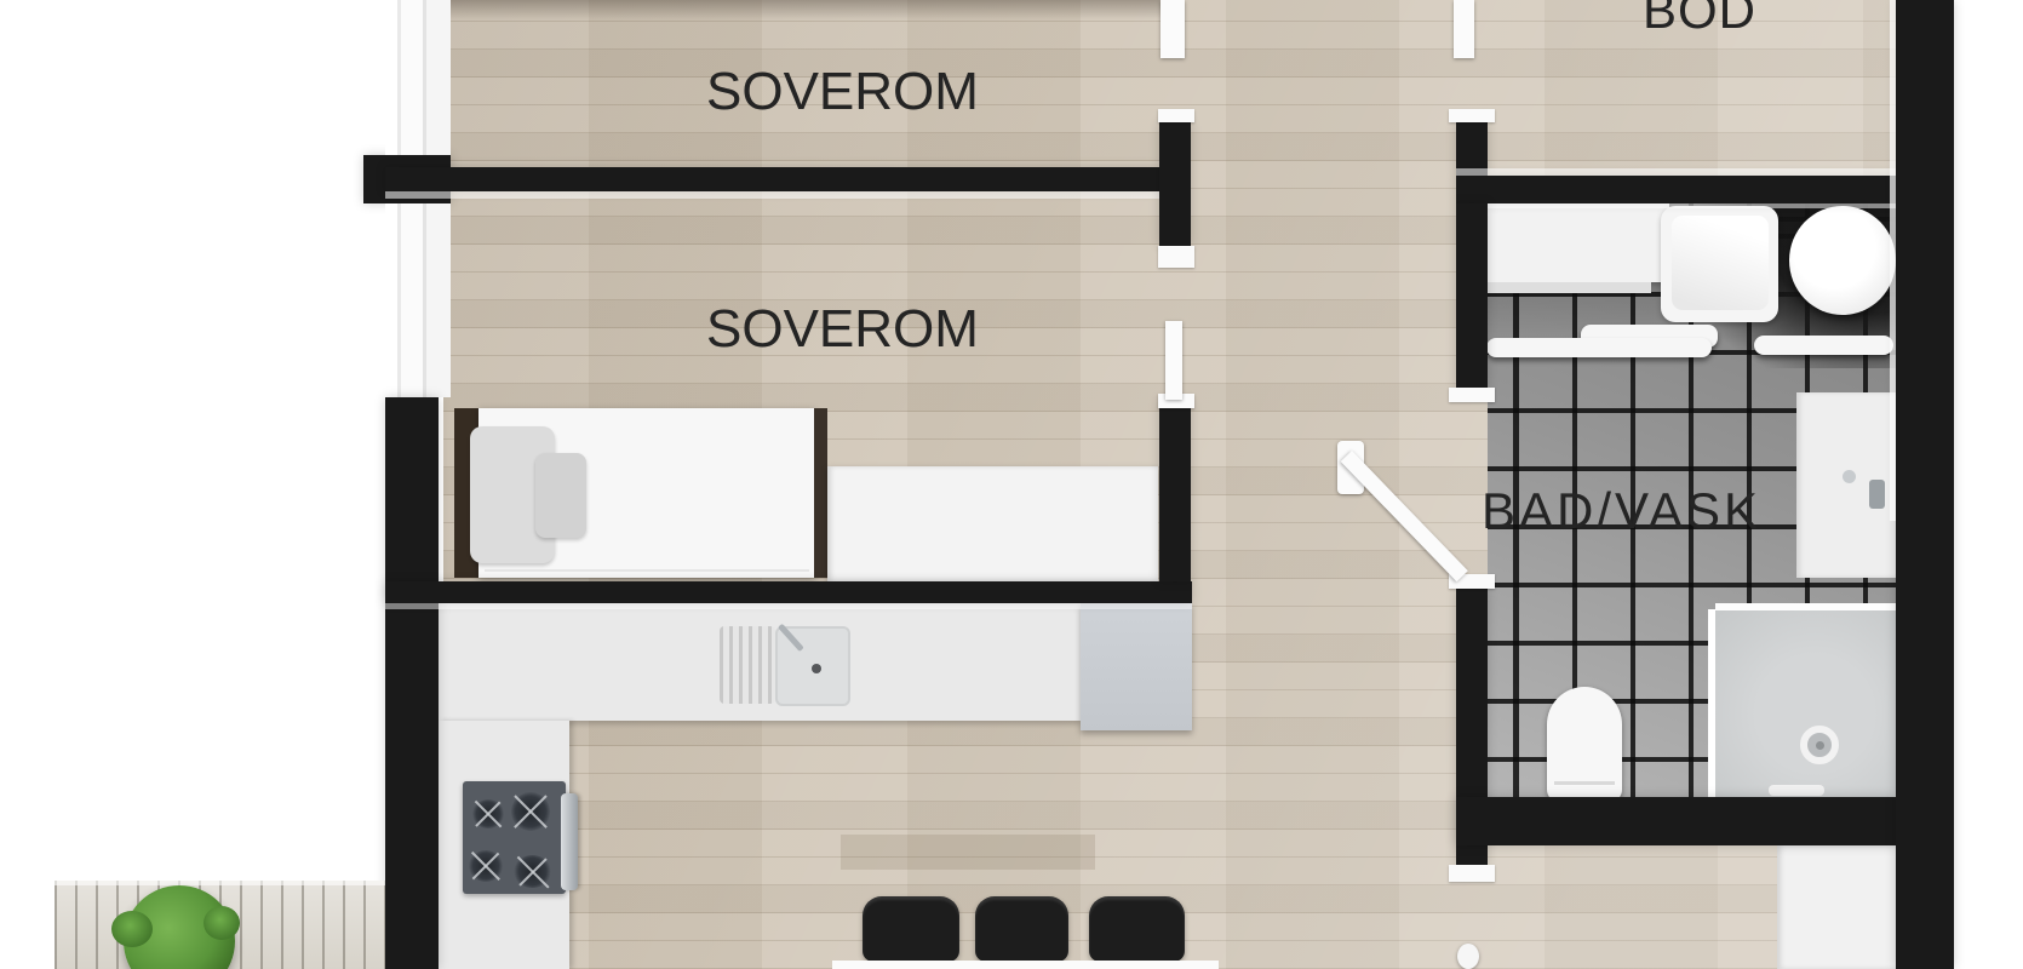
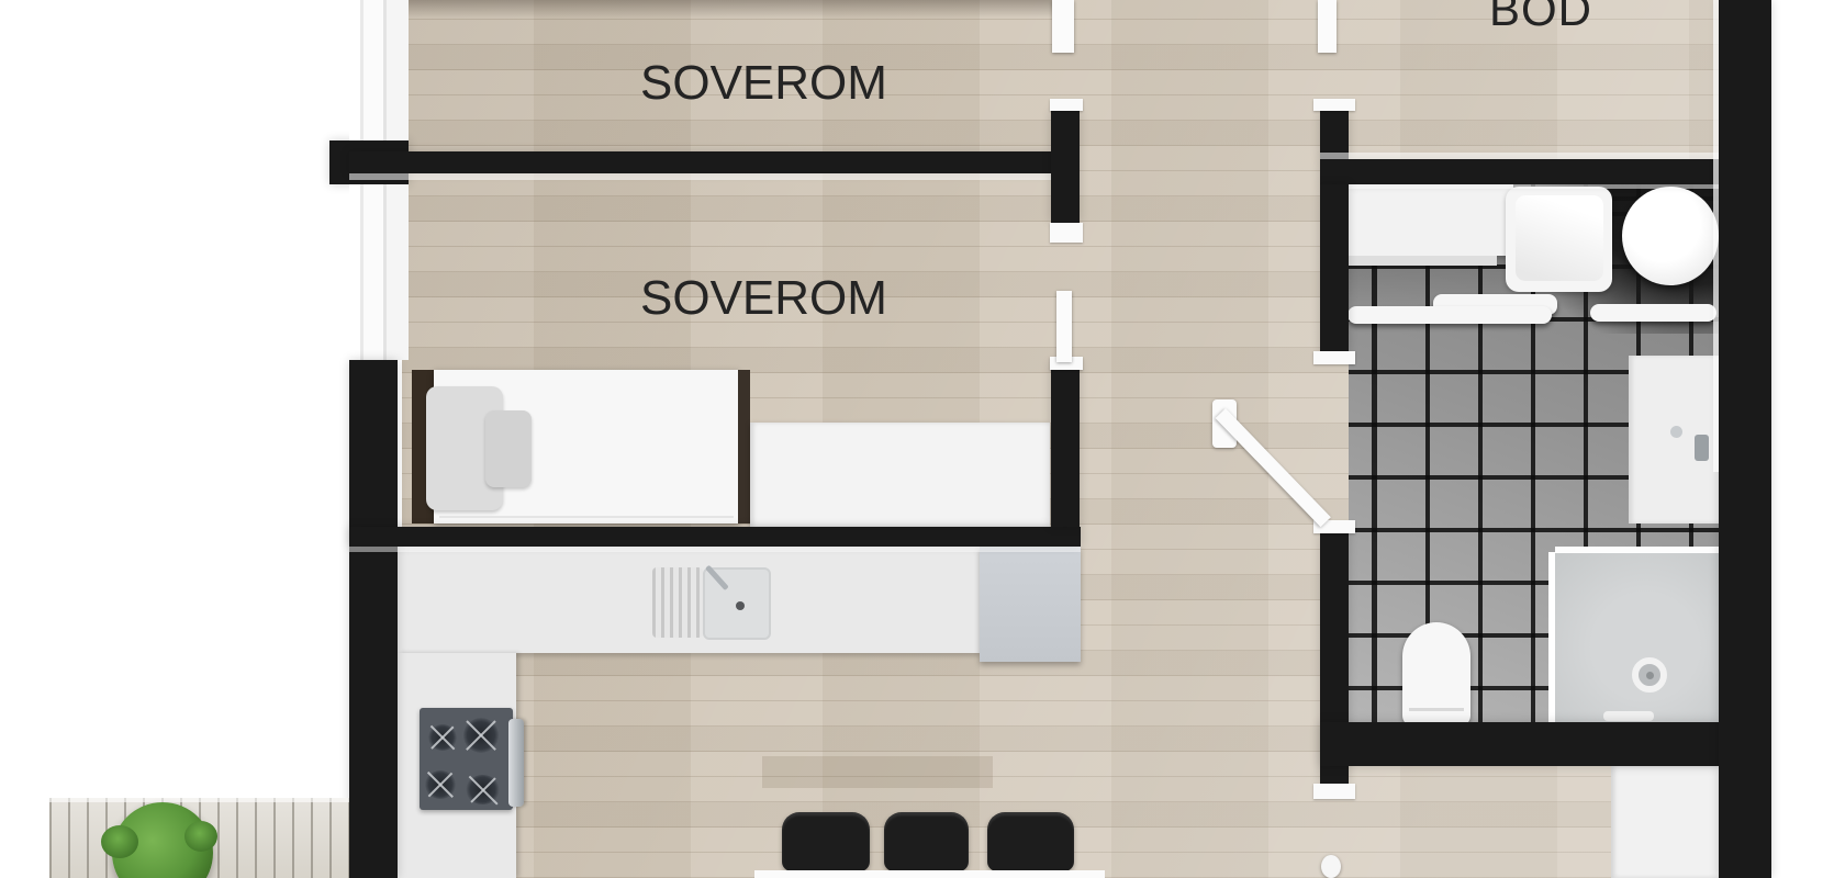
  SOVEROM
  SOVEROM
  BOD
- BAD/VASK
